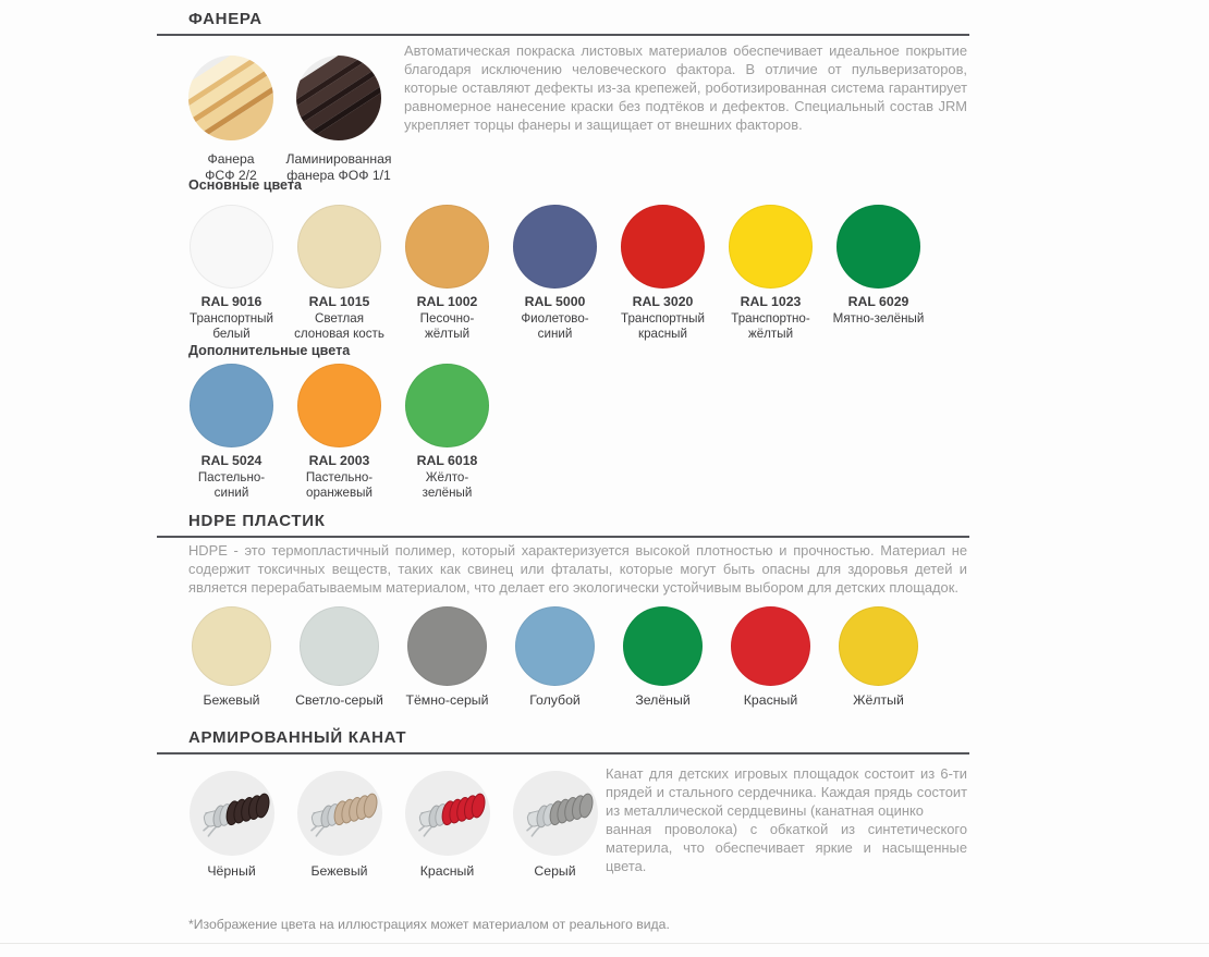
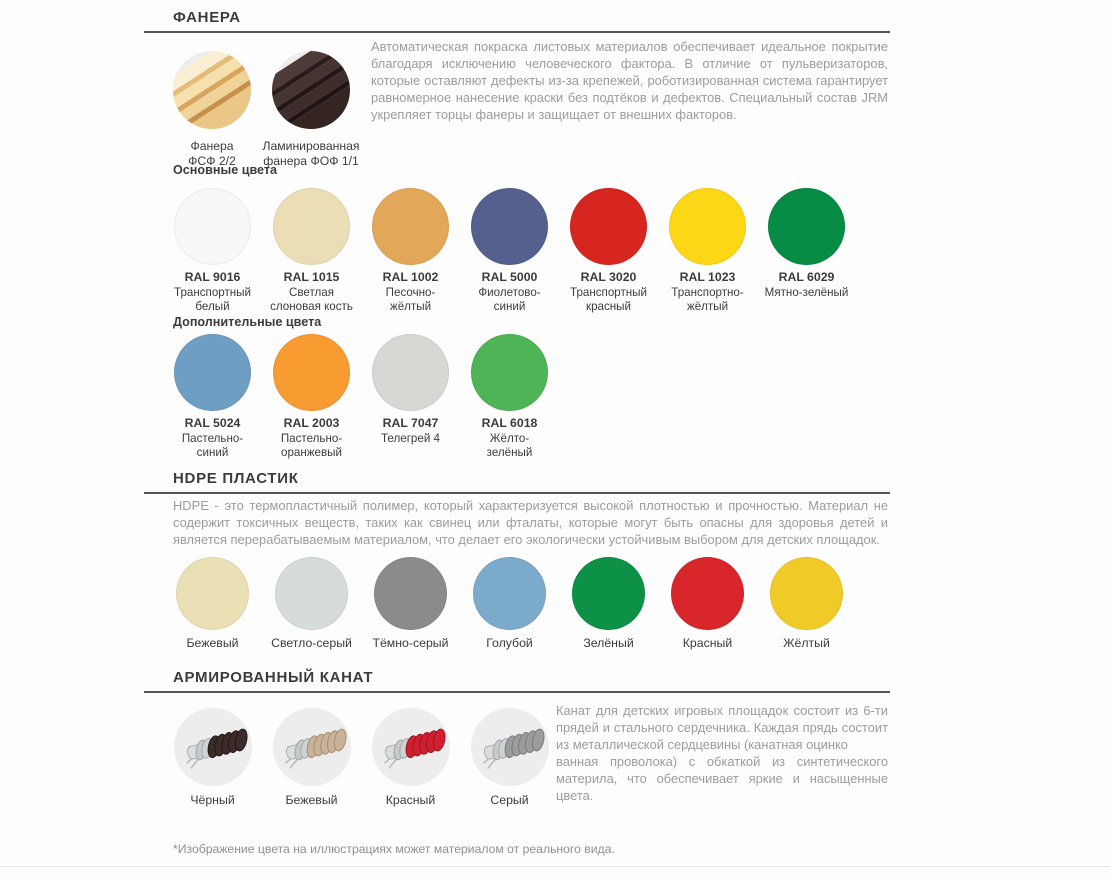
  ФАНЕРА
  Фанера
  ФСФ 2/2
  Ламинированная
  фанера ФОФ 1/1
  Автоматическая покраска листовых материалов обеспечивает идеальное покрытие благодаря исключению человеческого фактора. В отличие от пульверизаторов, которые оставляют дефекты из-за крепежей, роботизированная система гарантирует равномерное нанесение краски без подтёков и дефектов. Специальный состав JRM укрепляет торцы фанеры и защищает от внешних факторов.
  Основные цвета
  RAL 9016
  Транспортный
  белый
  RAL 1015
  Светлая
  слоновая кость
  RAL 1002
  Песочно-
  жёлтый
  RAL 5000
  Фиолетово-
  синий
  RAL 3020
  Транспортный
  красный
  RAL 1023
  Транспортно-
  жёлтый
  RAL 6029
  Мятно-зелёный
  Дополнительные цвета
  RAL 5024
  Пастельно-
  синий
  RAL 2003
  Пастельно-
  оранжевый
+ RAL 7047
+ Телегрей 4
  RAL 6018
  Жёлто-
  зелёный
  HDPE ПЛАСТИК
  HDPE - это термопластичный полимер, который характеризуется высокой плотностью и прочностью. Материал не содержит токсичных веществ, таких как свинец или фталаты, которые могут быть опасны для здоровья детей и является перерабатываемым материалом, что делает его экологически устойчивым выбором для детских площадок.
  Бежевый
  Светло-серый
  Тёмно-серый
  Голубой
  Зелёный
  Красный
  Жёлтый
  АРМИРОВАННЫЙ КАНАТ
  Чёрный
  Бежевый
  Красный
  Серый
  Канат для детских игровых площадок состоит из 6-ти прядей и стального сердечника. Каждая прядь состоит из металлической сердцевины (канатная оцинко
  ванная проволока) с обкаткой из синтетического материла, что обеспечивает яркие и насыщенные цвета.
  *Изображение цвета на иллюстрациях может материалом от реального вида.
